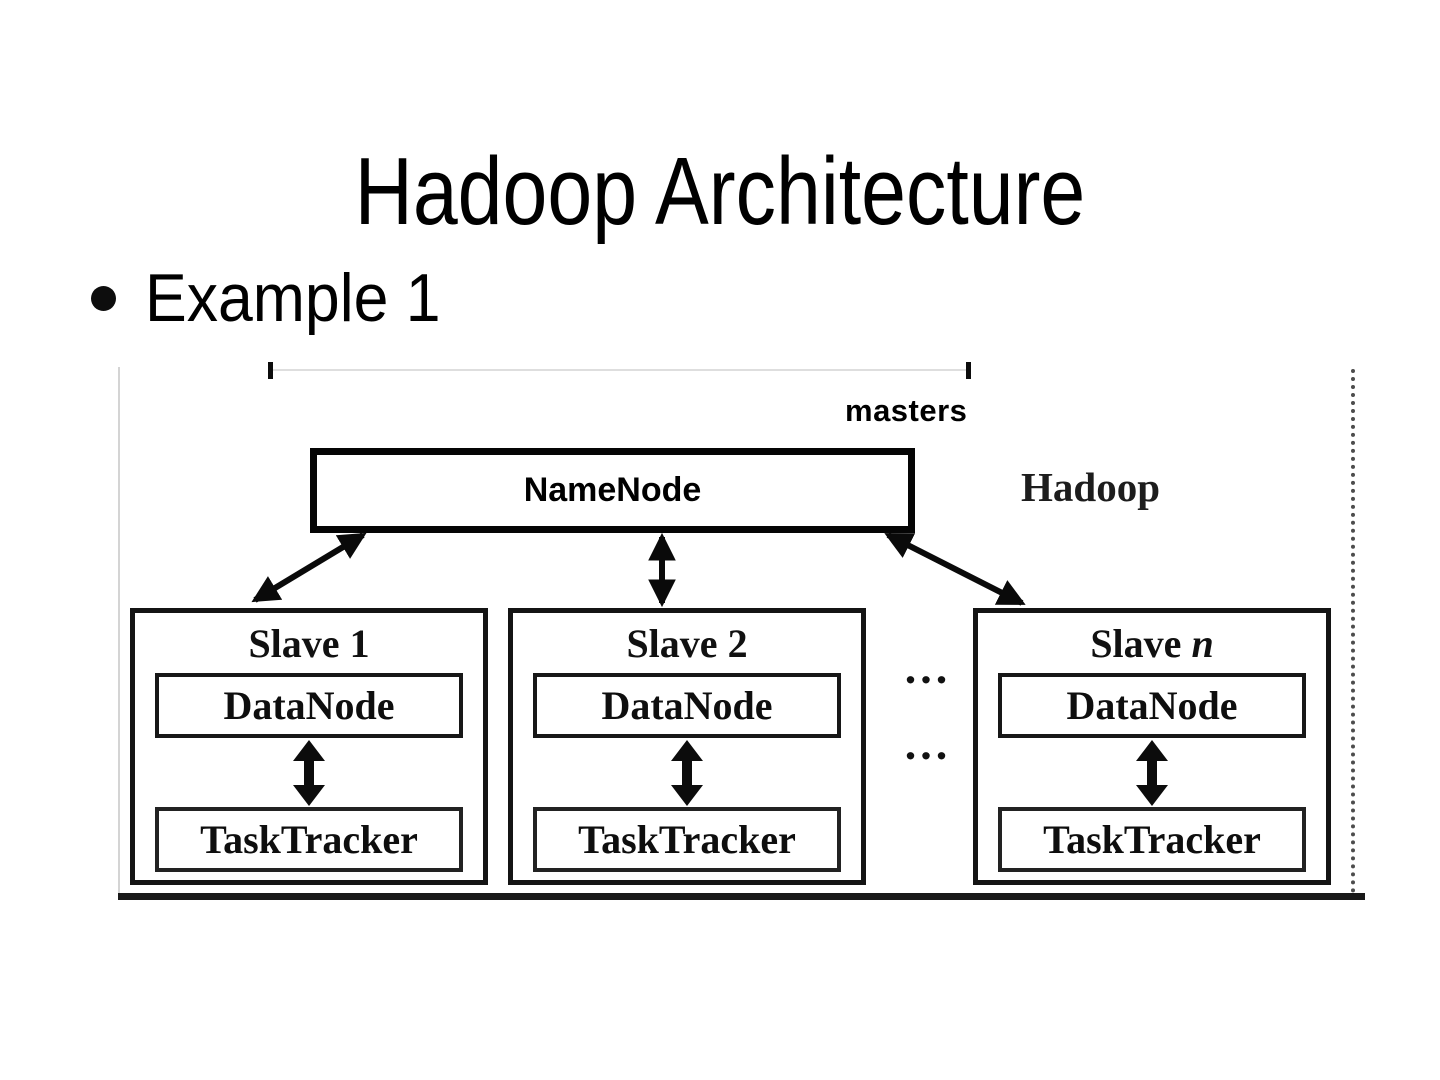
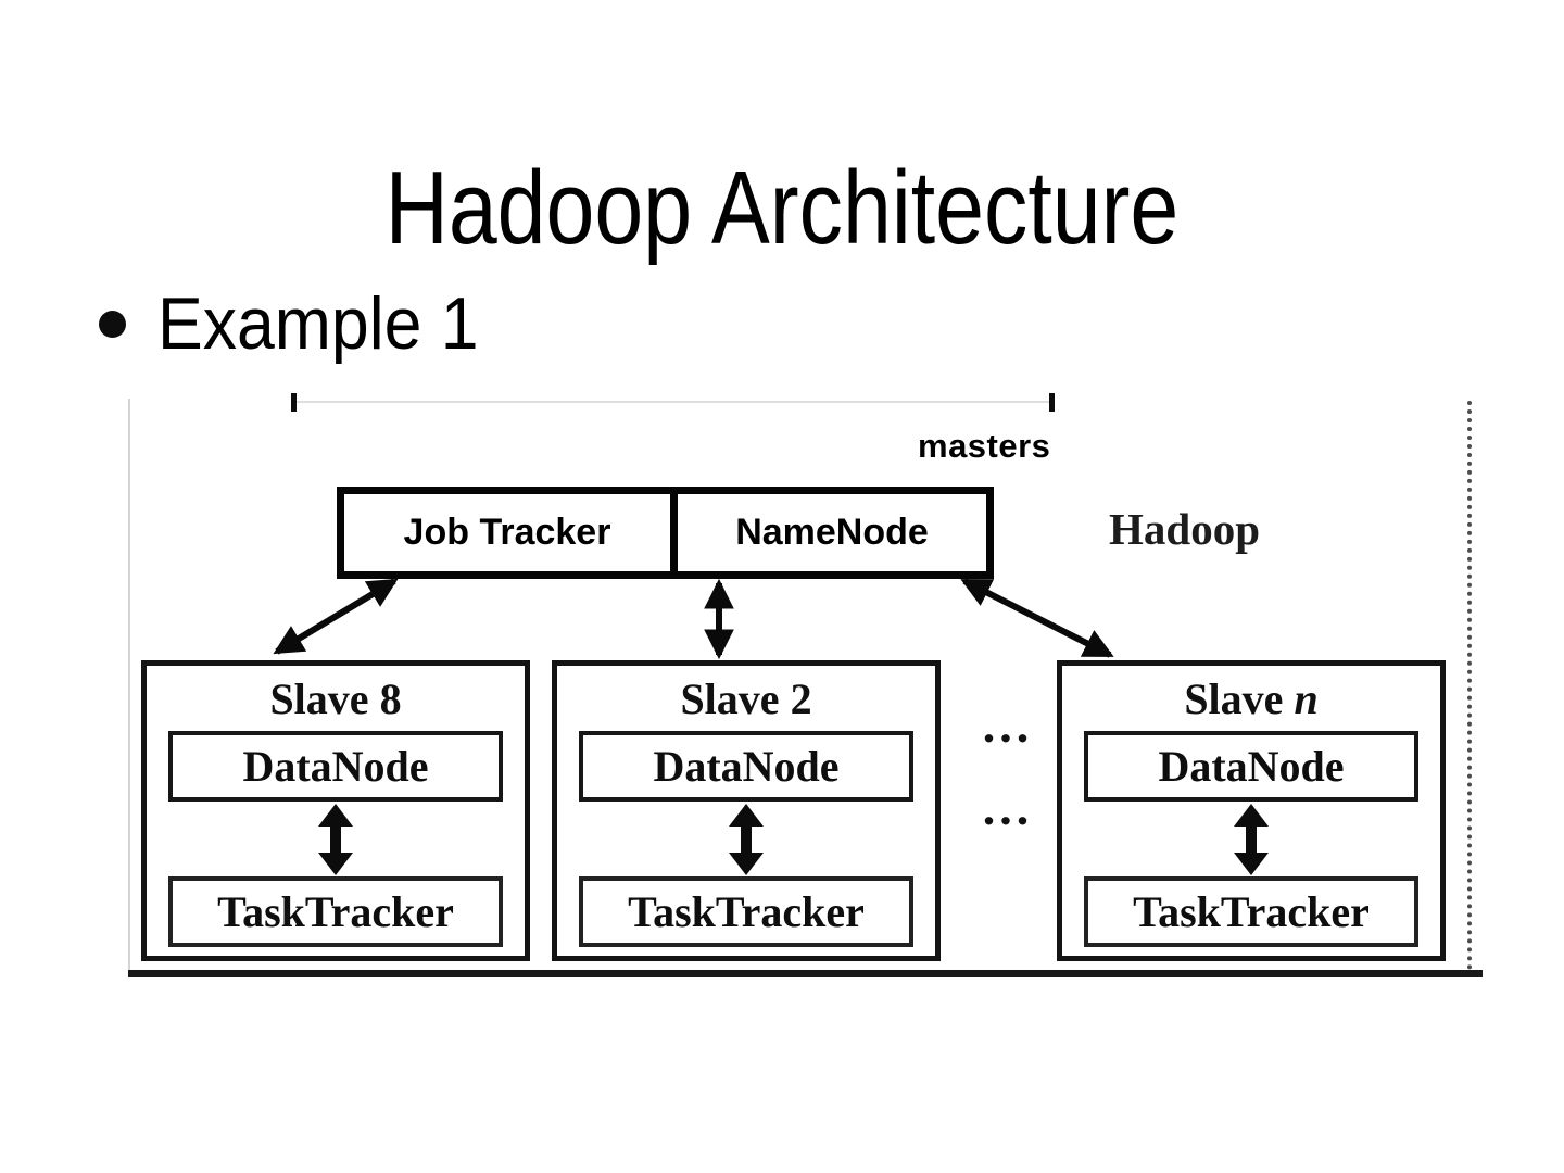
  Hadoop Architecture
  Example 1
  masters
+ Job Tracker
  NameNode
  Hadoop
- Slave 1
+ Slave 8
  DataNode
  TaskTracker
  Slave 2
  DataNode
  TaskTracker
  ...
  ...
  Slave n
  DataNode
  TaskTracker
